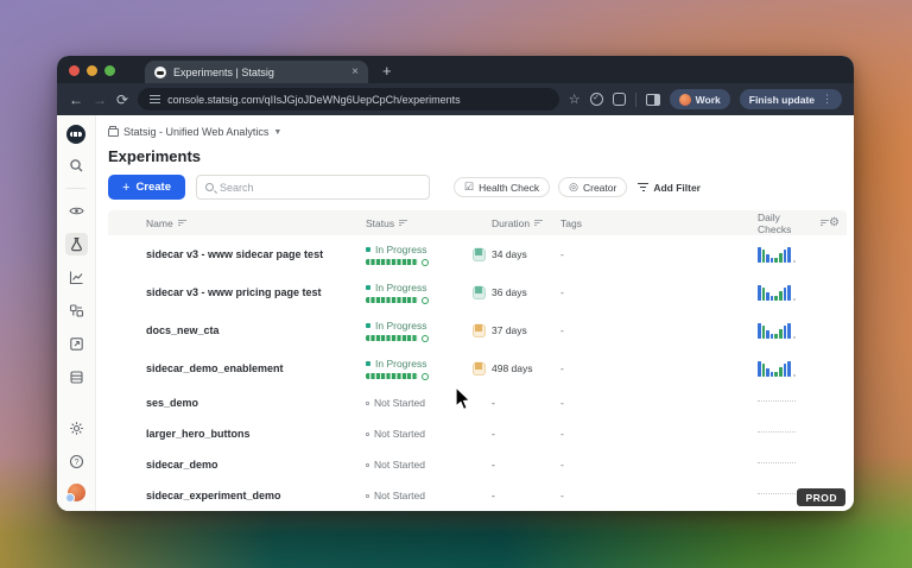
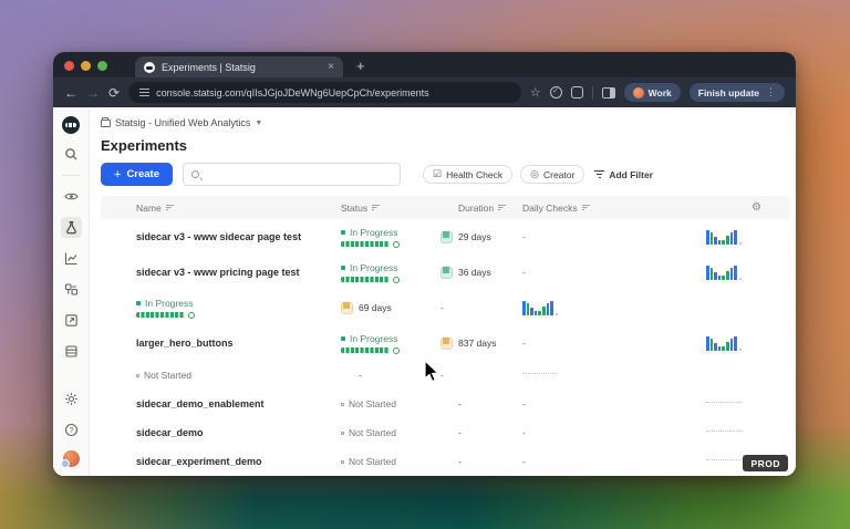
  Experiments | Statsig
  ×
  +
  ←
  →
  ⟳
  console.statsig.com/qIIsJGjoJDeWNg6UepCpCh/experiments
  ☆
  Work
  Finish update
  ⋮
  Statsig - Unified Web Analytics
  Experiments
  +
  Create
- Search
  Health Check
  Creator
  Add Filter
  Name
  Status
  Duration
- Tags
  Daily Checks
  ⚙
  sidecar v3 - www sidecar page test
  In Progress
- 34 days
+ 29 days
  -
  sidecar v3 - www pricing page test
  In Progress
  36 days
  -
- docs_new_cta
  In Progress
- 37 days
+ 69 days
  -
- sidecar_demo_enablement
+ larger_hero_buttons
  In Progress
- 498 days
+ 837 days
  -
- ses_demo
  Not Started
  -
  -
- larger_hero_buttons
+ sidecar_demo_enablement
  Not Started
  -
  -
  sidecar_demo
  Not Started
  -
  -
  sidecar_experiment_demo
  Not Started
  -
  -
  PROD
